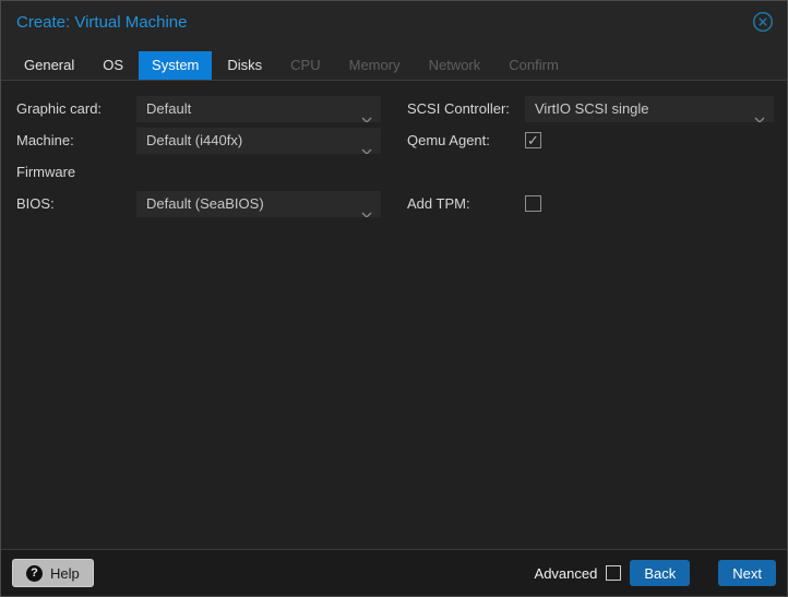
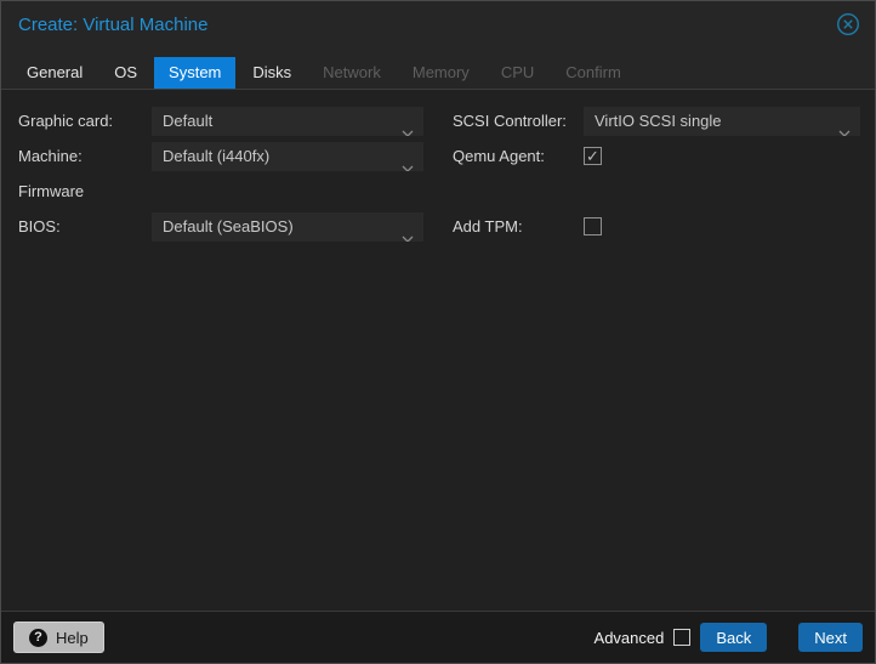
  Create: Virtual Machine
  General
  OS
  System
  Disks
- CPU
+ Network
  Memory
- Network
+ CPU
  Confirm
  Graphic card:
  Default
  SCSI Controller:
  VirtIO SCSI single
  Machine:
  Default (i440fx)
  Qemu Agent:
  ✓
  Firmware
  BIOS:
  Default (SeaBIOS)
  Add TPM:
  ?
  Help
  Advanced
  Back
  Next
